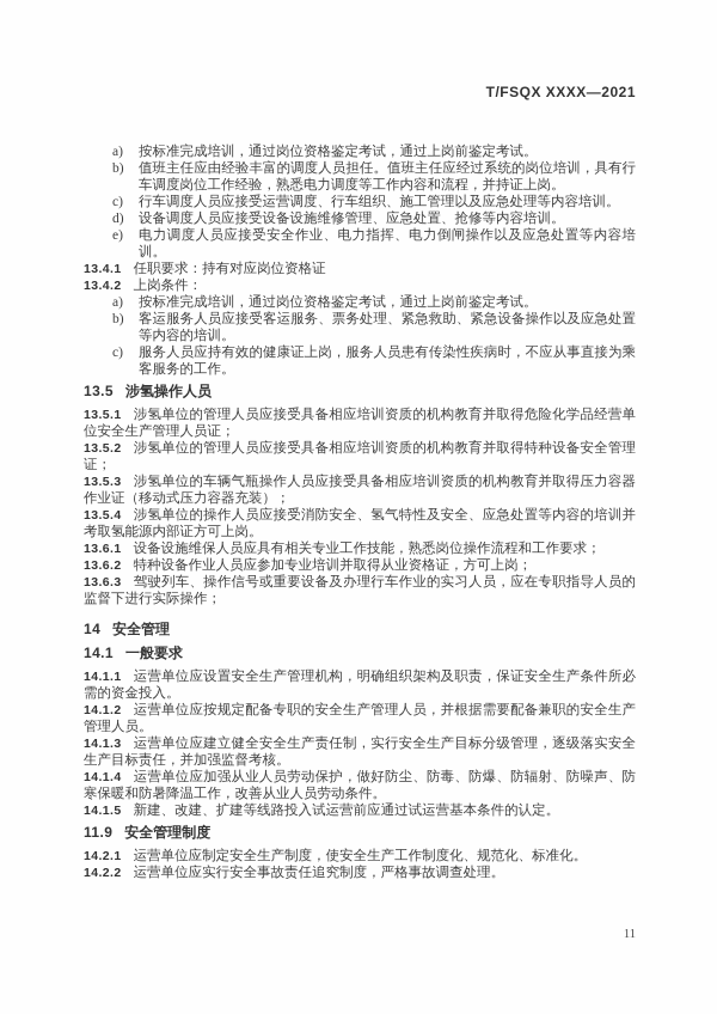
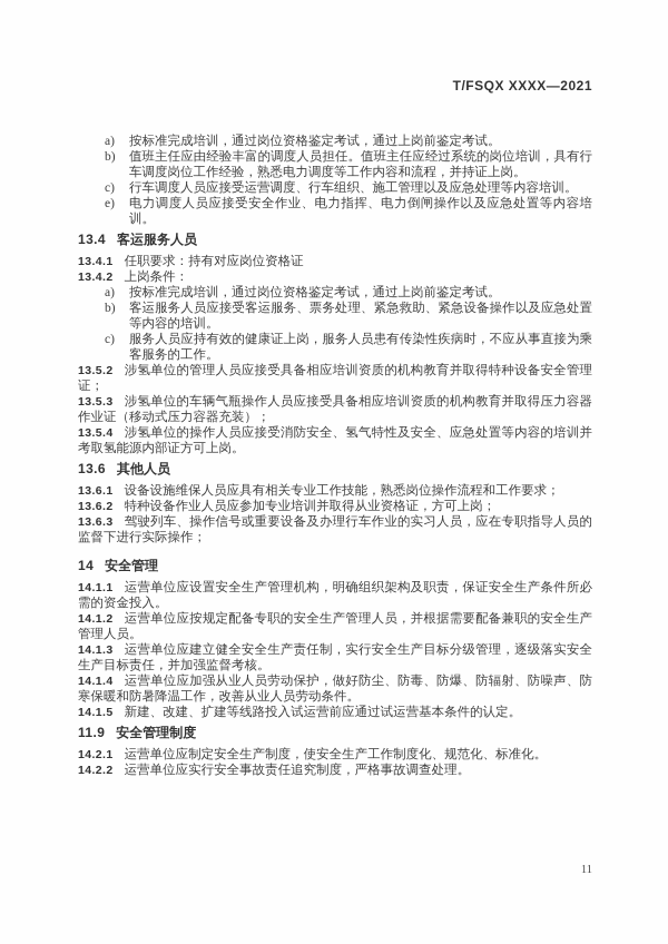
  T/FSQX XXXX—2021
  a)
  按标准完成培训，通过岗位资格鉴定考试，通过上岗前鉴定考试。
  b)
  值班主任应由经验丰富的调度人员担任。值班主任应经过系统的岗位培训，具有行车调度岗位工作经验，熟悉电力调度等工作内容和流程，并持证上岗。
  c)
  行车调度人员应接受运营调度、行车组织、施工管理以及应急处理等内容培训。
- d)
- 设备调度人员应接受设备设施维修管理、应急处置、抢修等内容培训。
  e)
  电力调度人员应接受安全作业、电力指挥、电力倒闸操作以及应急处置等内容培训。
+ 13.4 客运服务人员
  13.4.1 任职要求：持有对应岗位资格证
  13.4.2 上岗条件：
  a)
  按标准完成培训，通过岗位资格鉴定考试，通过上岗前鉴定考试。
  b)
  客运服务人员应接受客运服务、票务处理、紧急救助、紧急设备操作以及应急处置等内容的培训。
  c)
  服务人员应持有效的健康证上岗，服务人员患有传染性疾病时，不应从事直接为乘客服务的工作。
- 13.5 涉氢操作人员
- 13.5.1 涉氢单位的管理人员应接受具备相应培训资质的机构教育并取得危险化学品经营单位安全生产管理人员证；
  13.5.2 涉氢单位的管理人员应接受具备相应培训资质的机构教育并取得特种设备安全管理证；
  13.5.3 涉氢单位的车辆气瓶操作人员应接受具备相应培训资质的机构教育并取得压力容器作业证（移动式压力容器充装）；
  13.5.4 涉氢单位的操作人员应接受消防安全、氢气特性及安全、应急处置等内容的培训并考取氢能源内部证方可上岗。
+ 13.6 其他人员
  13.6.1 设备设施维保人员应具有相关专业工作技能，熟悉岗位操作流程和工作要求；
  13.6.2 特种设备作业人员应参加专业培训并取得从业资格证，方可上岗；
  13.6.3 驾驶列车、操作信号或重要设备及办理行车作业的实习人员，应在专职指导人员的监督下进行实际操作；
  14 安全管理
- 14.1 一般要求
  14.1.1 运营单位应设置安全生产管理机构，明确组织架构及职责，保证安全生产条件所必需的资金投入。
  14.1.2 运营单位应按规定配备专职的安全生产管理人员，并根据需要配备兼职的安全生产管理人员。
  14.1.3 运营单位应建立健全安全生产责任制，实行安全生产目标分级管理，逐级落实安全生产目标责任，并加强监督考核。
  14.1.4 运营单位应加强从业人员劳动保护，做好防尘、防毒、防爆、防辐射、防噪声、防寒保暖和防暑降温工作，改善从业人员劳动条件。
  14.1.5 新建、改建、扩建等线路投入试运营前应通过试运营基本条件的认定。
  11.9 安全管理制度
  14.2.1 运营单位应制定安全生产制度，使安全生产工作制度化、规范化、标准化。
  14.2.2 运营单位应实行安全事故责任追究制度，严格事故调查处理。
  11
